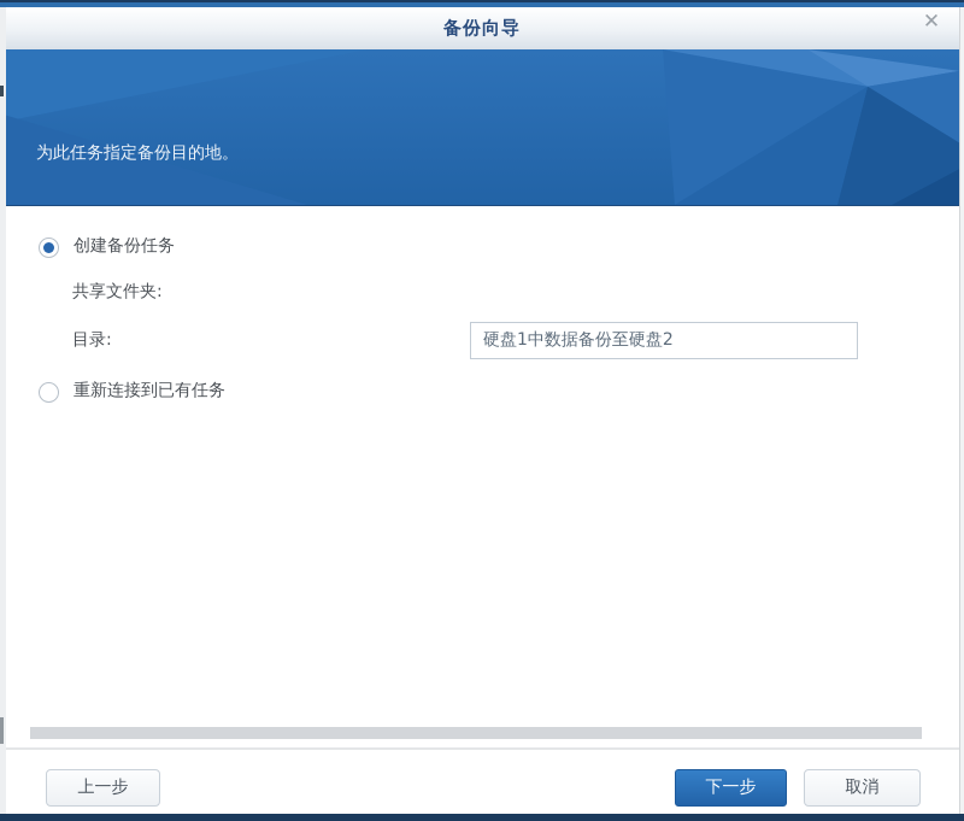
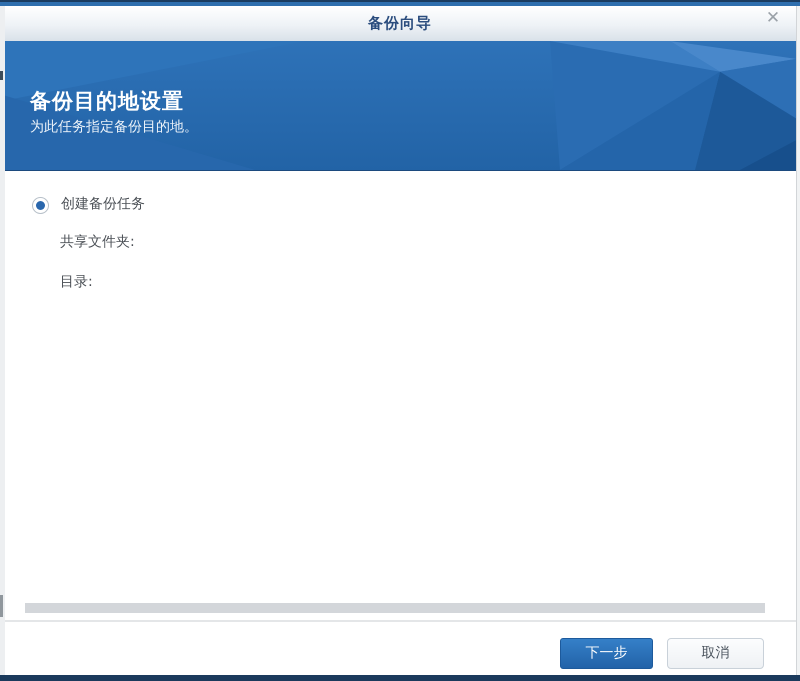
  备份向导
  ✕
+ 备份目的地设置
  为此任务指定备份目的地。
  创建备份任务
  共享文件夹:
  目录:
- 硬盘1中数据备份至硬盘2
- 重新连接到已有任务
- 上一步
  下一步
  取消
